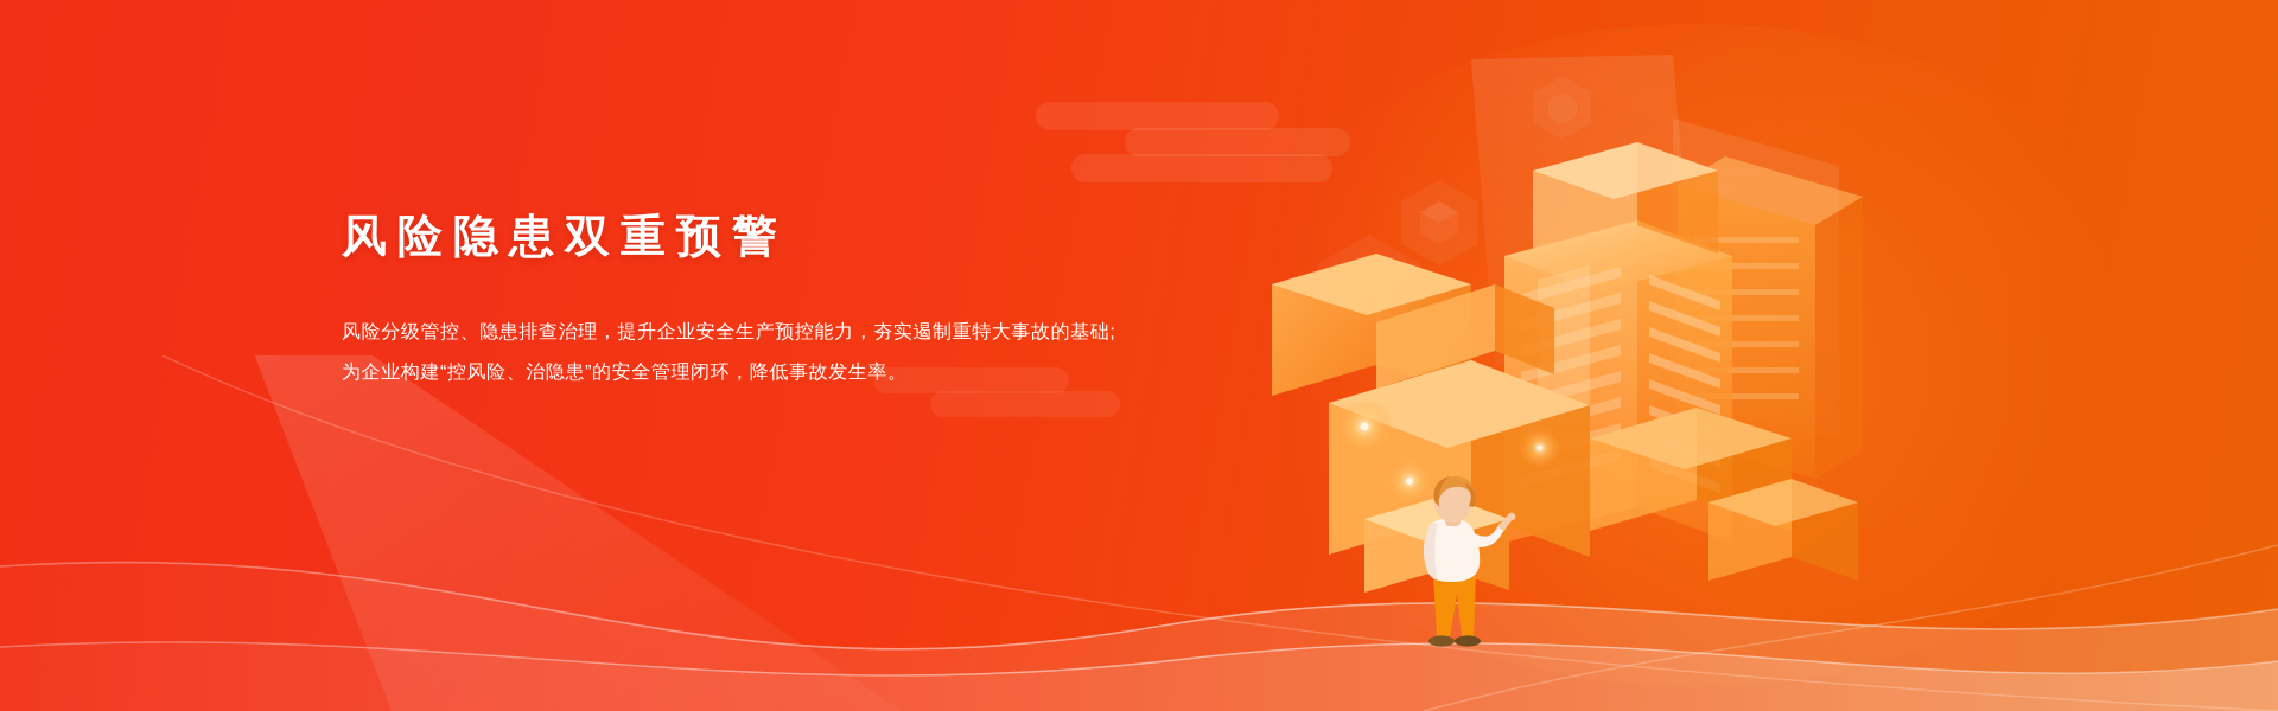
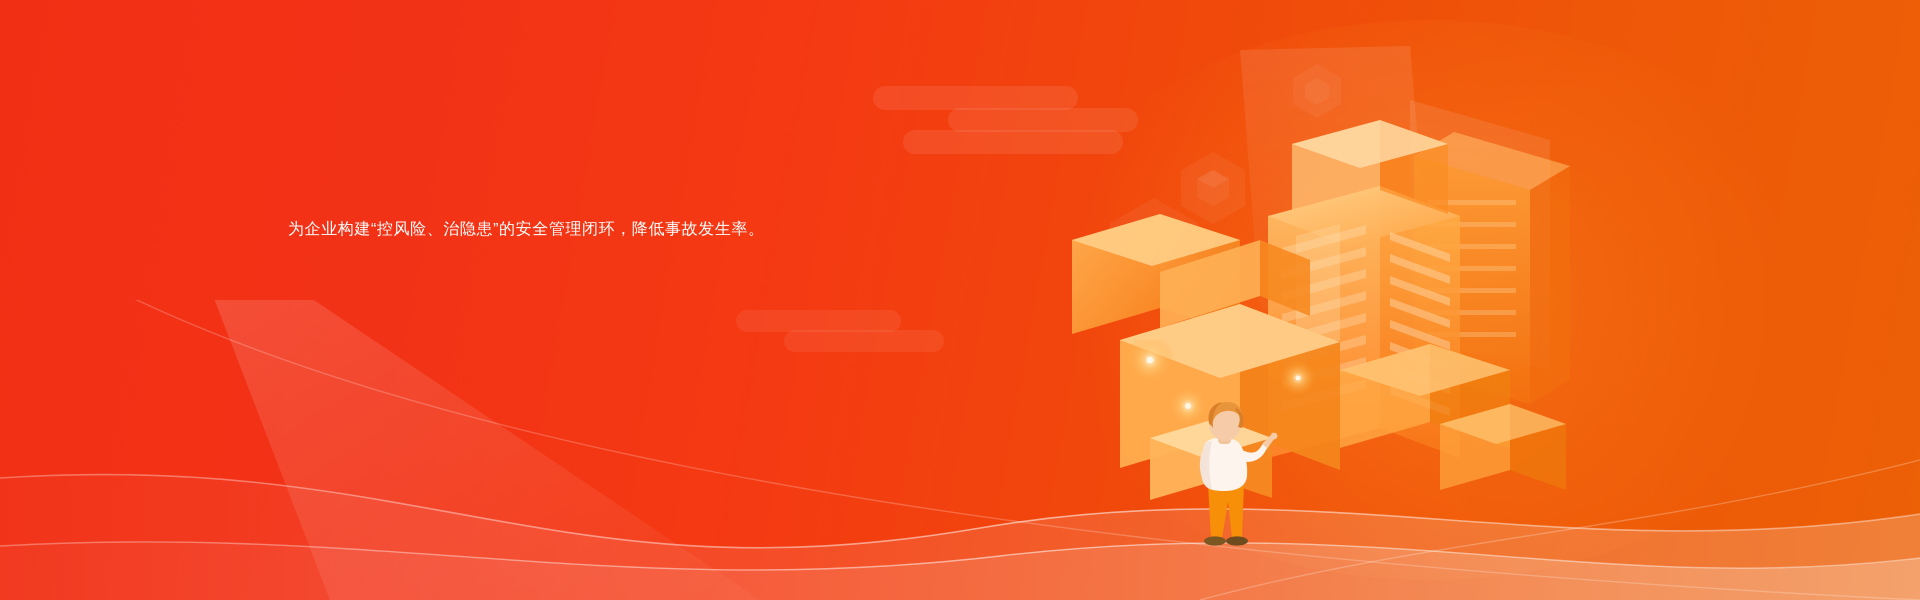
- 风险隐患双重预警
- 风险分级管控、隐患排查治理，提升企业安全生产预控能力，夯实遏制重特大事故的基础;
  为企业构建“控风险、治隐患”的安全管理闭环，降低事故发生率。
